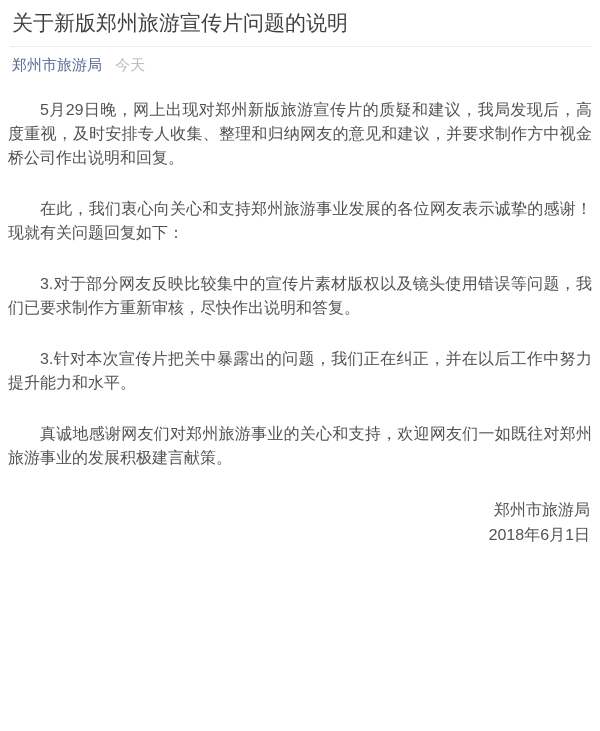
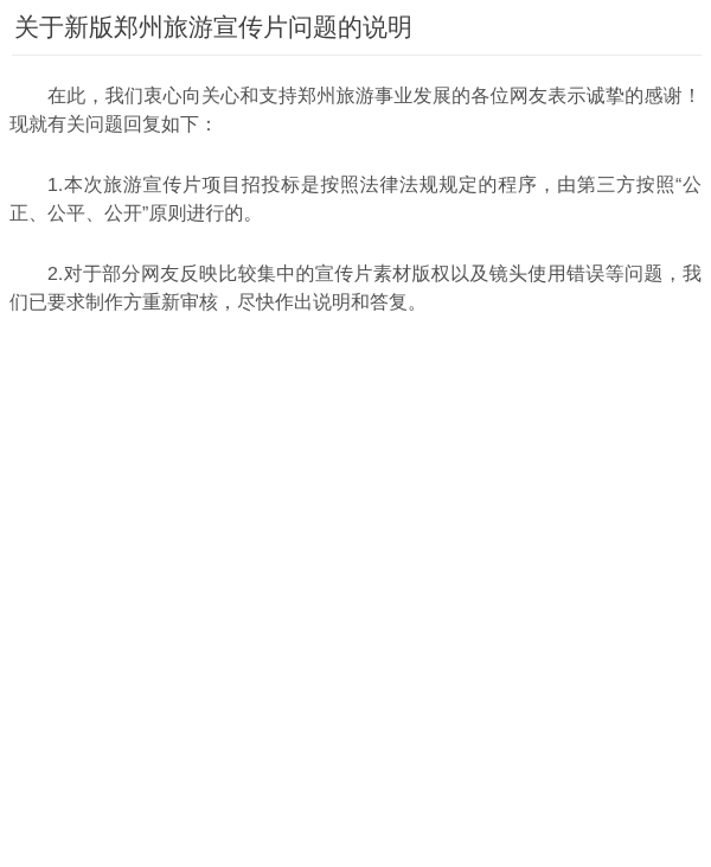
  关于新版郑州旅游宣传片问题的说明
- 郑州市旅游局 今天
- 5月29日晚，网上出现对郑州新版旅游宣传片的质疑和建议，我局发现后，高度重视，及时安排专人收集、整理和归纳网友的意见和建议，并要求制作方中视金桥公司作出说明和回复。
  在此，我们衷心向关心和支持郑州旅游事业发展的各位网友表示诚挚的感谢！现就有关问题回复如下：
+ 1.本次旅游宣传片项目招投标是按照法律法规规定的程序，由第三方按照“公正、公平、公开”原则进行的。
- 3.对于部分网友反映比较集中的宣传片素材版权以及镜头使用错误等问题，我们已要求制作方重新审核，尽快作出说明和答复。
+ 2.对于部分网友反映比较集中的宣传片素材版权以及镜头使用错误等问题，我们已要求制作方重新审核，尽快作出说明和答复。
- 3.针对本次宣传片把关中暴露出的问题，我们正在纠正，并在以后工作中努力提升能力和水平。
- 真诚地感谢网友们对郑州旅游事业的关心和支持，欢迎网友们一如既往对郑州旅游事业的发展积极建言献策。
- 郑州市旅游局
- 2018年6月1日
